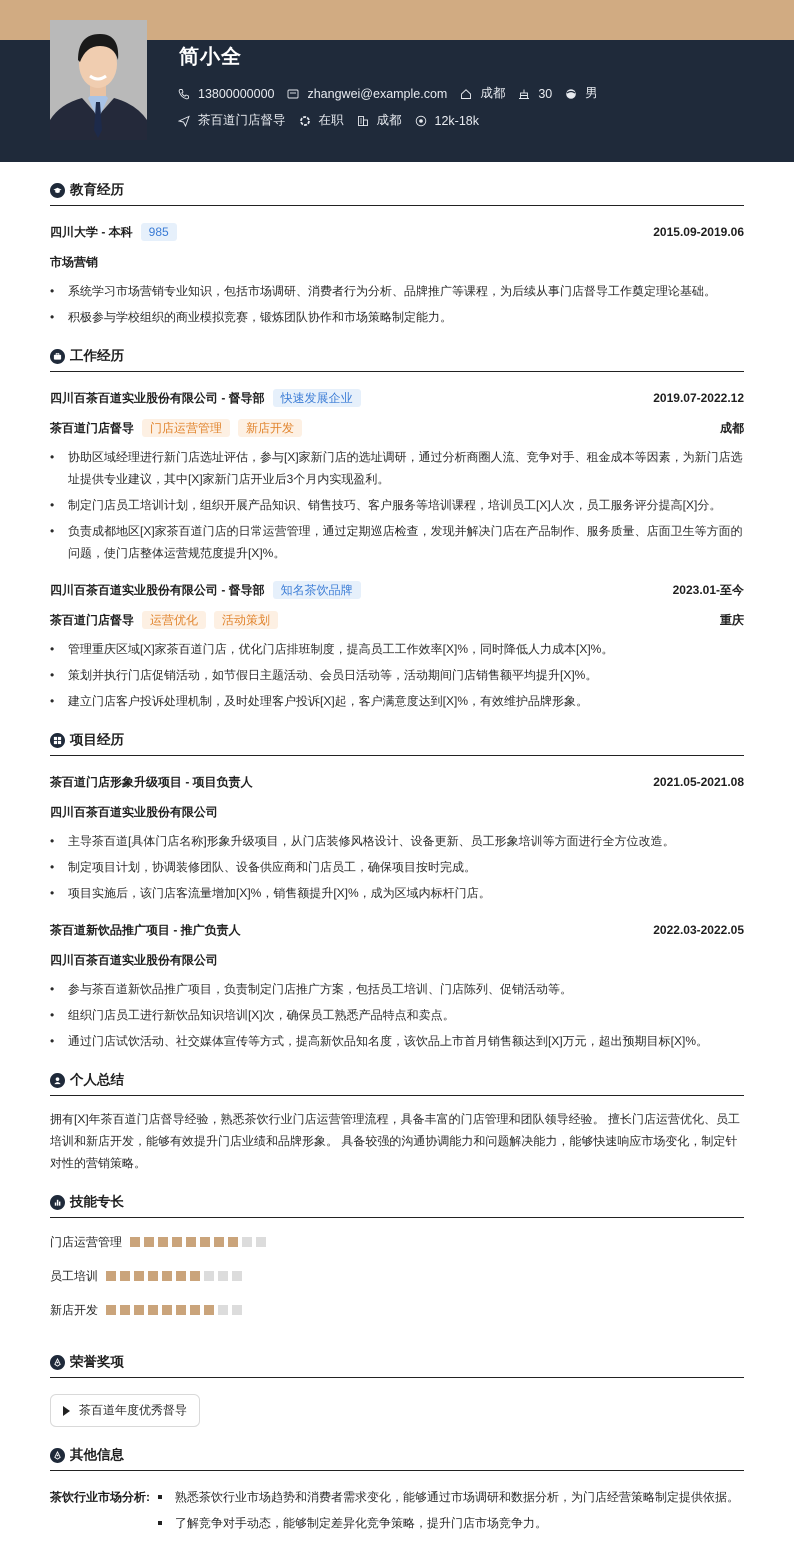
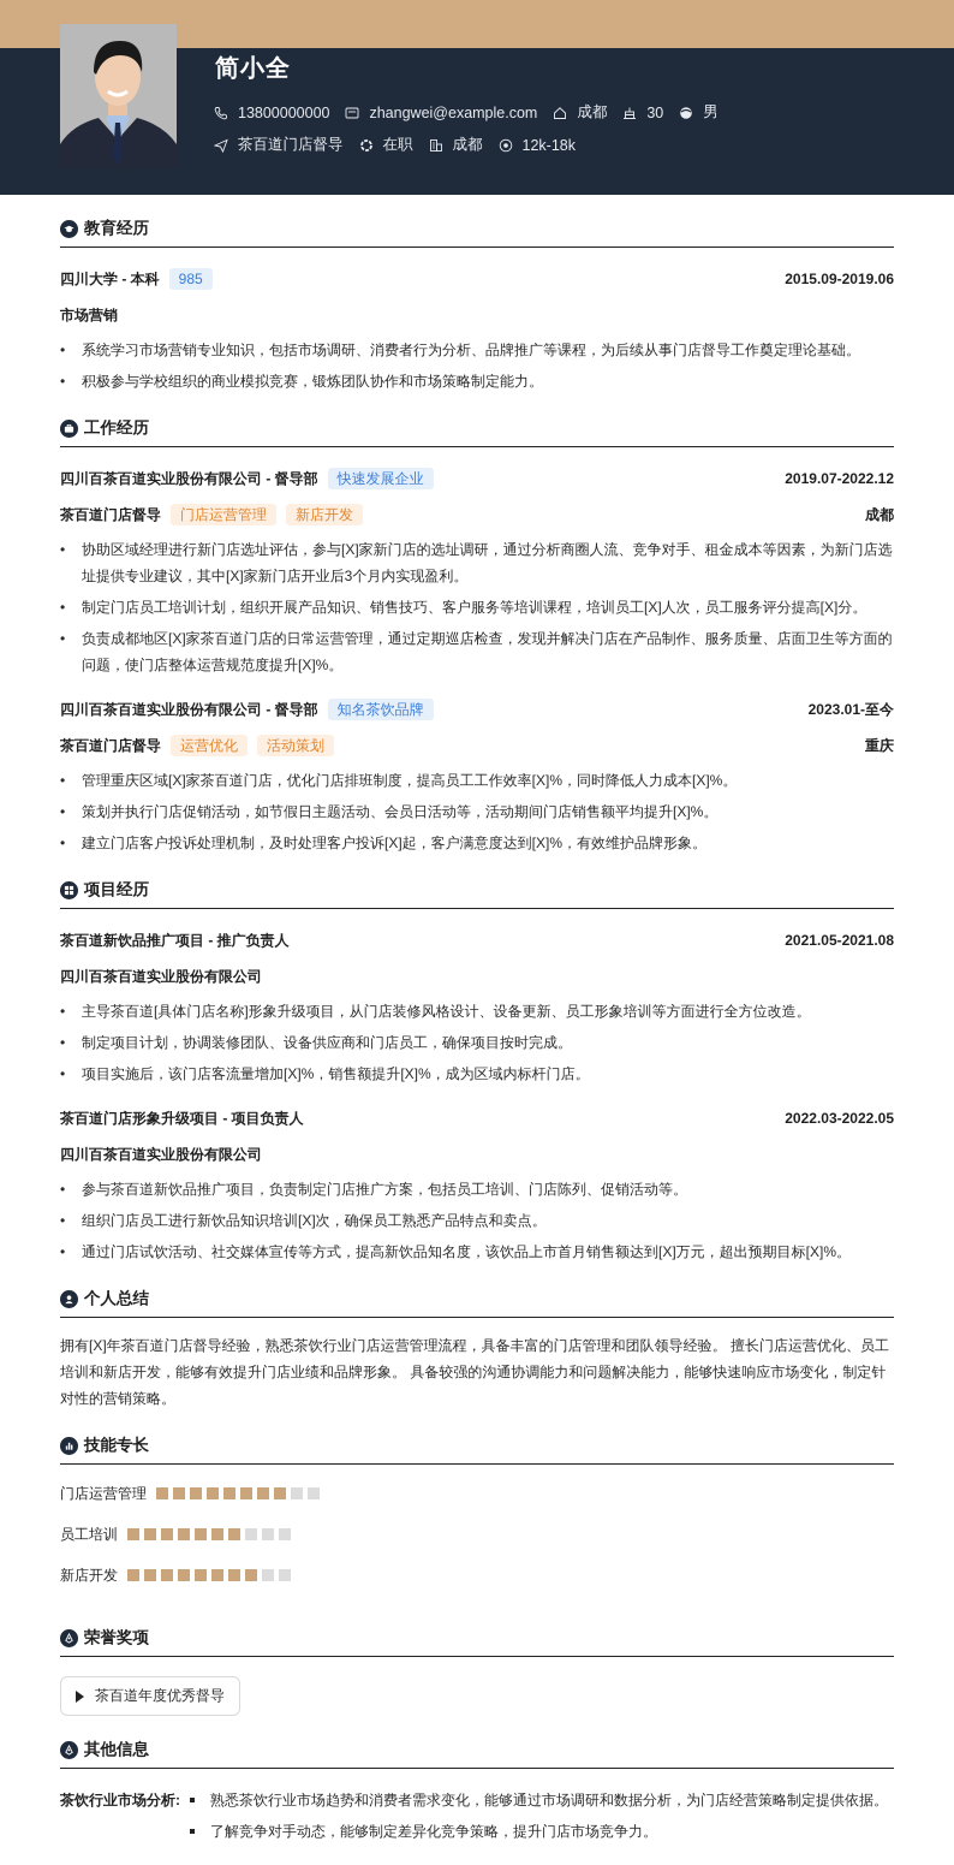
  简小全
  13800000000
  zhangwei@example.com
  成都
  30
  男
  茶百道门店督导
  在职
  成都
  12k-18k
  教育经历
  四川大学 - 本科
  985
  2015.09-2019.06
  市场营销
  系统学习市场营销专业知识，包括市场调研、消费者行为分析、品牌推广等课程，为后续从事门店督导工作奠定理论基础。
  积极参与学校组织的商业模拟竞赛，锻炼团队协作和市场策略制定能力。
  工作经历
  四川百茶百道实业股份有限公司 - 督导部
  快速发展企业
  2019.07-2022.12
  茶百道门店督导
  门店运营管理
  新店开发
  成都
  协助区域经理进行新门店选址评估，参与[X]家新门店的选址调研，通过分析商圈人流、竞争对手、租金成本等因素，为新门店选址提供专业建议，其中[X]家新门店开业后3个月内实现盈利。
  制定门店员工培训计划，组织开展产品知识、销售技巧、客户服务等培训课程，培训员工[X]人次，员工服务评分提高[X]分。
  负责成都地区[X]家茶百道门店的日常运营管理，通过定期巡店检查，发现并解决门店在产品制作、服务质量、店面卫生等方面的问题，使门店整体运营规范度提升[X]%。
  四川百茶百道实业股份有限公司 - 督导部
  知名茶饮品牌
  2023.01-至今
  茶百道门店督导
  运营优化
  活动策划
  重庆
  管理重庆区域[X]家茶百道门店，优化门店排班制度，提高员工工作效率[X]%，同时降低人力成本[X]%。
  策划并执行门店促销活动，如节假日主题活动、会员日活动等，活动期间门店销售额平均提升[X]%。
  建立门店客户投诉处理机制，及时处理客户投诉[X]起，客户满意度达到[X]%，有效维护品牌形象。
  项目经历
- 茶百道门店形象升级项目 - 项目负责人
+ 茶百道新饮品推广项目 - 推广负责人
  2021.05-2021.08
  四川百茶百道实业股份有限公司
  主导茶百道[具体门店名称]形象升级项目，从门店装修风格设计、设备更新、员工形象培训等方面进行全方位改造。
  制定项目计划，协调装修团队、设备供应商和门店员工，确保项目按时完成。
  项目实施后，该门店客流量增加[X]%，销售额提升[X]%，成为区域内标杆门店。
- 茶百道新饮品推广项目 - 推广负责人
+ 茶百道门店形象升级项目 - 项目负责人
  2022.03-2022.05
  四川百茶百道实业股份有限公司
  参与茶百道新饮品推广项目，负责制定门店推广方案，包括员工培训、门店陈列、促销活动等。
  组织门店员工进行新饮品知识培训[X]次，确保员工熟悉产品特点和卖点。
  通过门店试饮活动、社交媒体宣传等方式，提高新饮品知名度，该饮品上市首月销售额达到[X]万元，超出预期目标[X]%。
  个人总结
  拥有[X]年茶百道门店督导经验，熟悉茶饮行业门店运营管理流程，具备丰富的门店管理和团队领导经验。 擅长门店运营优化、员工培训和新店开发，能够有效提升门店业绩和品牌形象。 具备较强的沟通协调能力和问题解决能力，能够快速响应市场变化，制定针对性的营销策略。
  技能专长
  门店运营管理
  员工培训
  新店开发
  荣誉奖项
  茶百道年度优秀督导
  其他信息
  茶饮行业市场分析:
  熟悉茶饮行业市场趋势和消费者需求变化，能够通过市场调研和数据分析，为门店经营策略制定提供依据。
  了解竞争对手动态，能够制定差异化竞争策略，提升门店市场竞争力。
